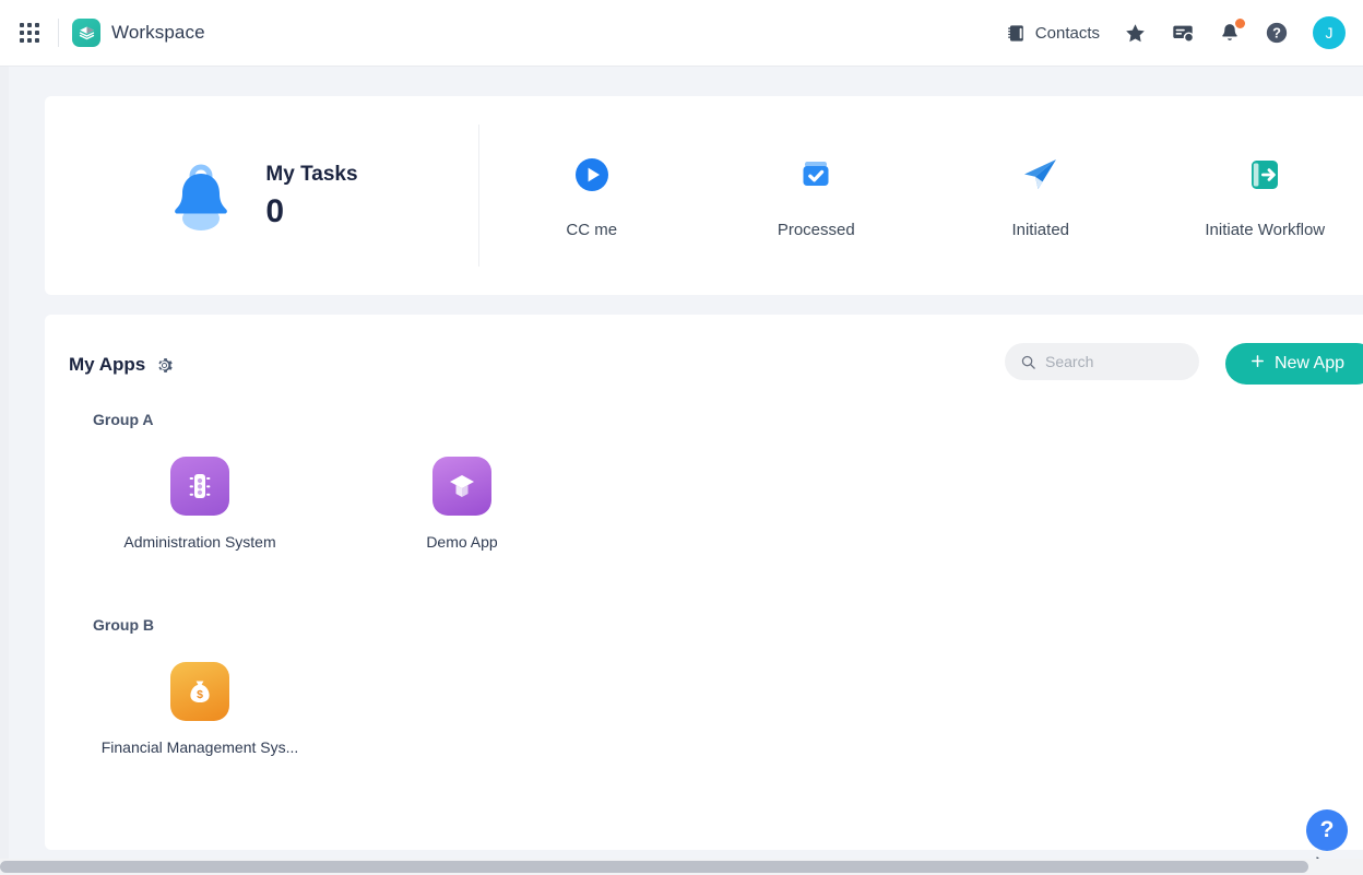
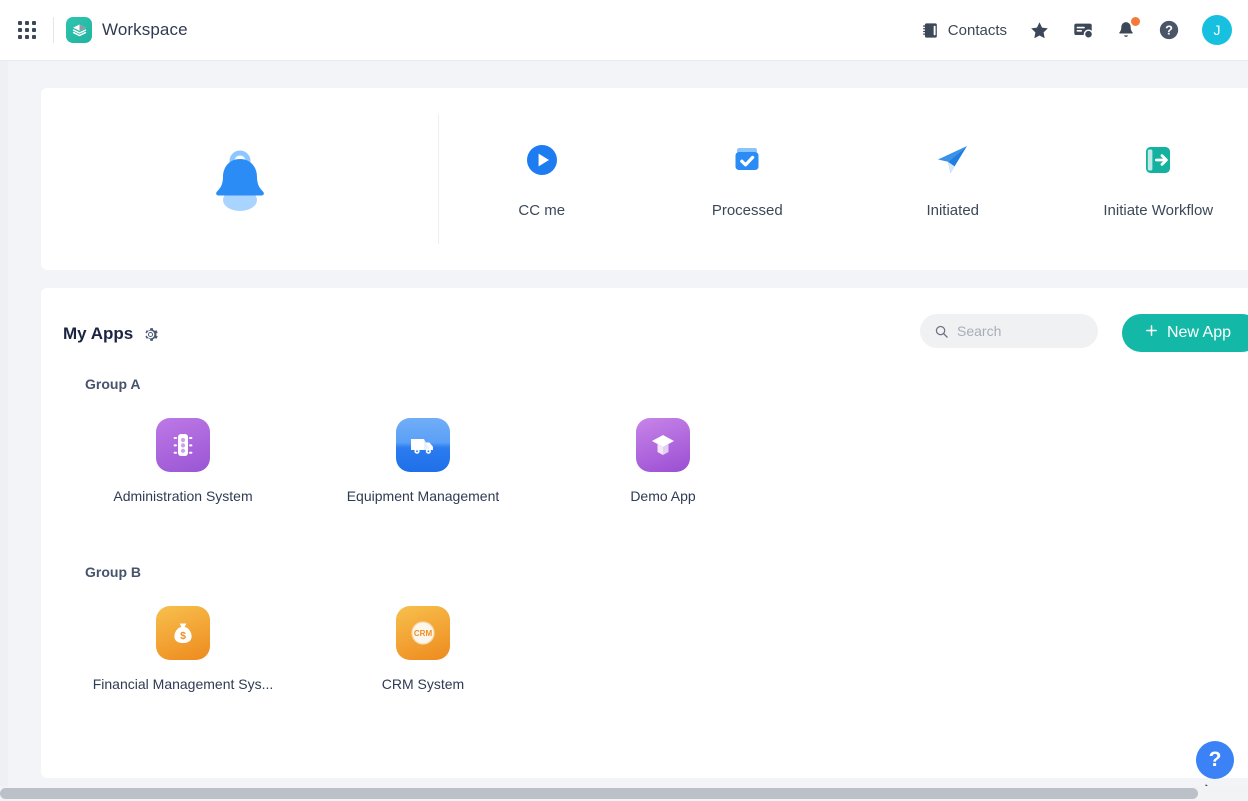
  Workspace
  Contacts
  ?
  J
- My Tasks
- 0
  CC me
  Processed
  Initiated
  Initiate Workflow
  My Apps
  Search
  New App
  Group A
  Administration System
+ Equipment Management
  Demo App
  Group B
  $
  Financial Management Sys...
+ CRM
+ CRM System
  ?
